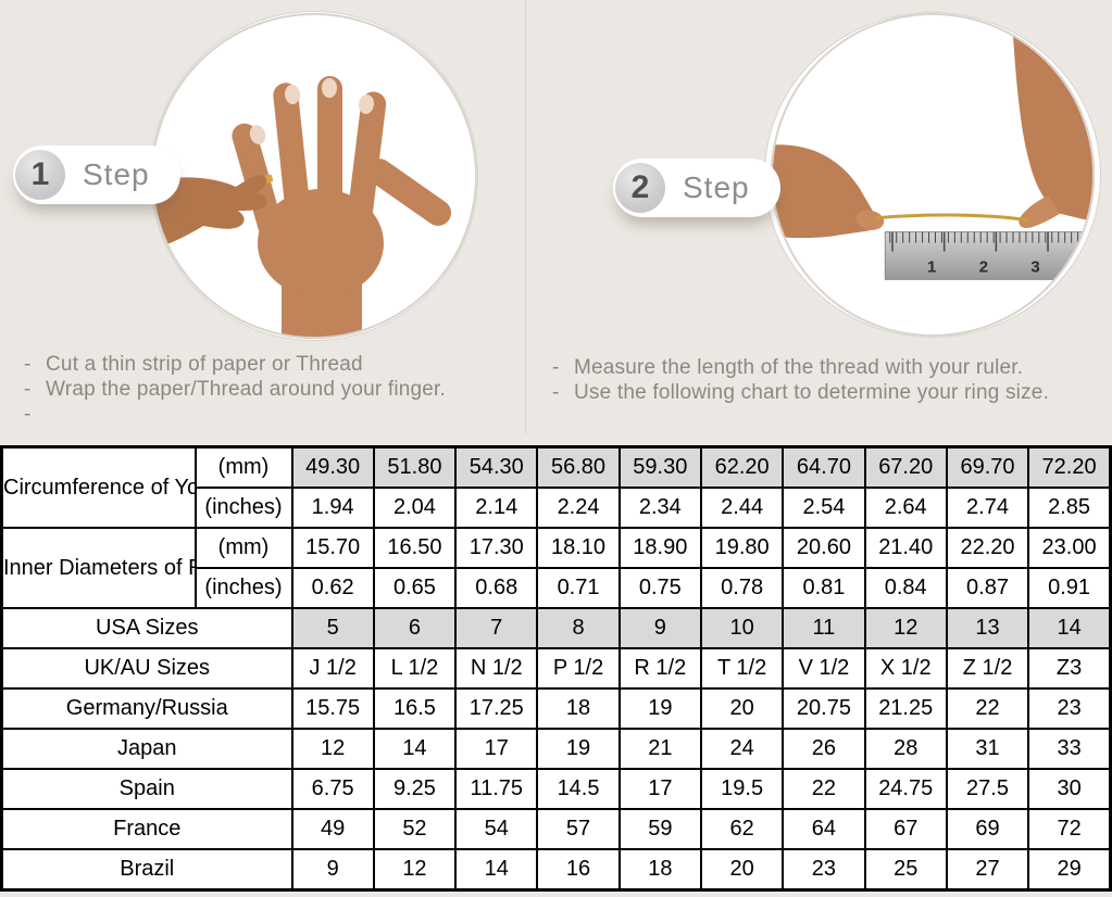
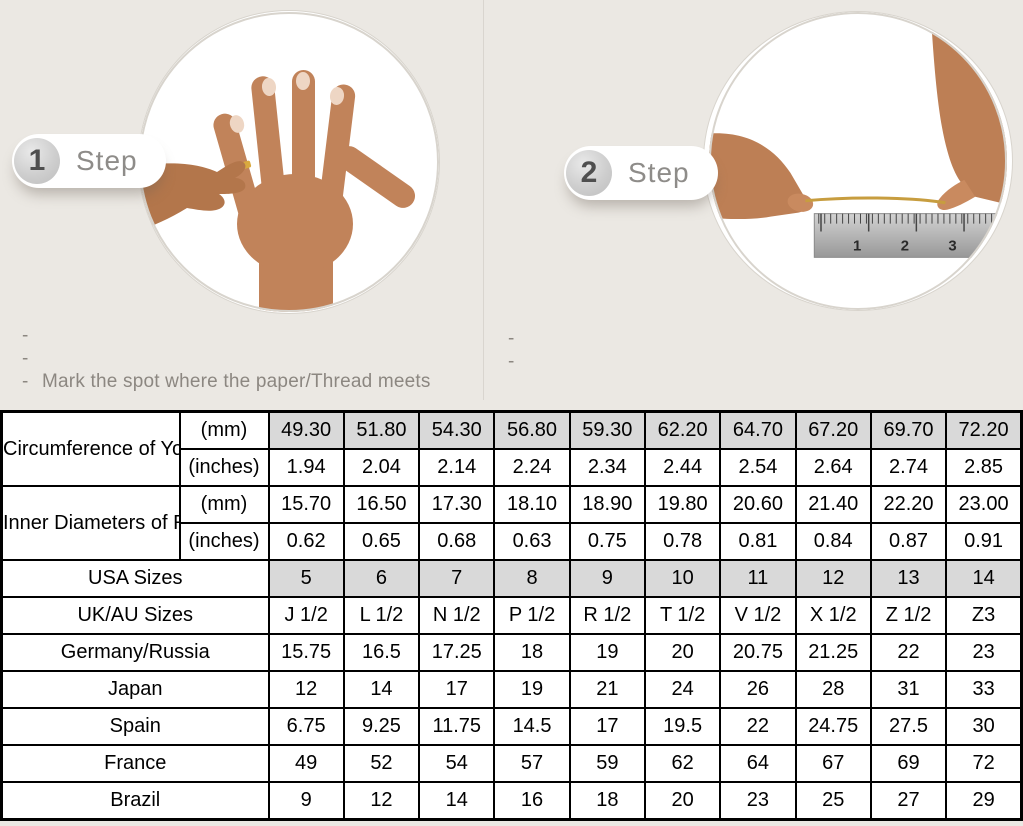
  1
  2
  3
  1
  Step
  2
  Step
  -
- Cut a thin strip of paper or Thread
  -
- Wrap the paper/Thread around your finger.
  -
+ Mark the spot where the paper/Thread meets
  -
- Measure the length of the thread with your ruler.
  -
- Use the following chart to determine your ring size.
  Circumference of Yo	(mm)	49.30	51.80	54.30	56.80	59.30	62.20	64.70	67.20	69.70	72.20
  (inches)	1.94	2.04	2.14	2.24	2.34	2.44	2.54	2.64	2.74	2.85
  Inner Diameters of	(mm)	15.70	16.50	17.30	18.10	18.90	19.80	20.60	21.40	22.20	23.00
- (inches)	0.62	0.65	0.68	0.71	0.75	0.78	0.81	0.84	0.87	0.91
+ (inches)	0.62	0.65	0.68	0.63	0.75	0.78	0.81	0.84	0.87	0.91
  USA Sizes	5	6	7	8	9	10	11	12	13	14
  UK/AU Sizes	J 1/2	L 1/2	N 1/2	P 1/2	R 1/2	T 1/2	V 1/2	X 1/2	Z 1/2	Z3
  Germany/Russia	15.75	16.5	17.25	18	19	20	20.75	21.25	22	23
  Japan	12	14	17	19	21	24	26	28	31	33
  Spain	6.75	9.25	11.75	14.5	17	19.5	22	24.75	27.5	30
  France	49	52	54	57	59	62	64	67	69	72
  Brazil	9	12	14	16	18	20	23	25	27	29
